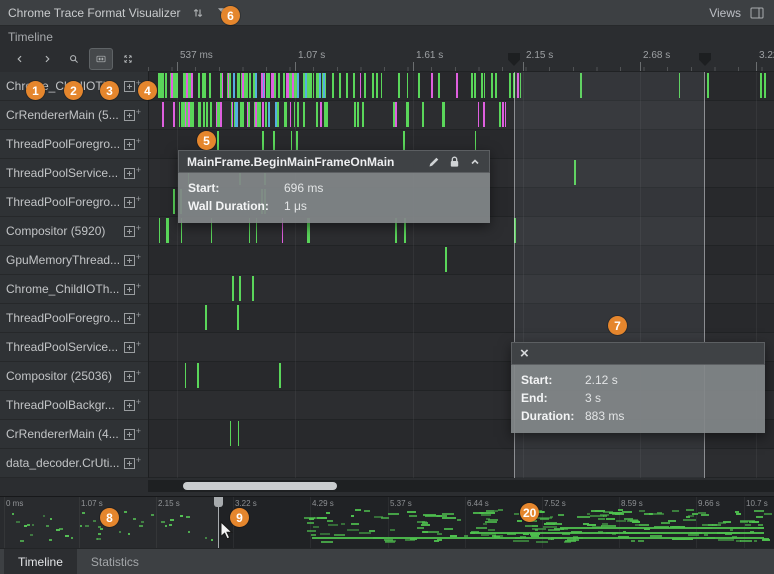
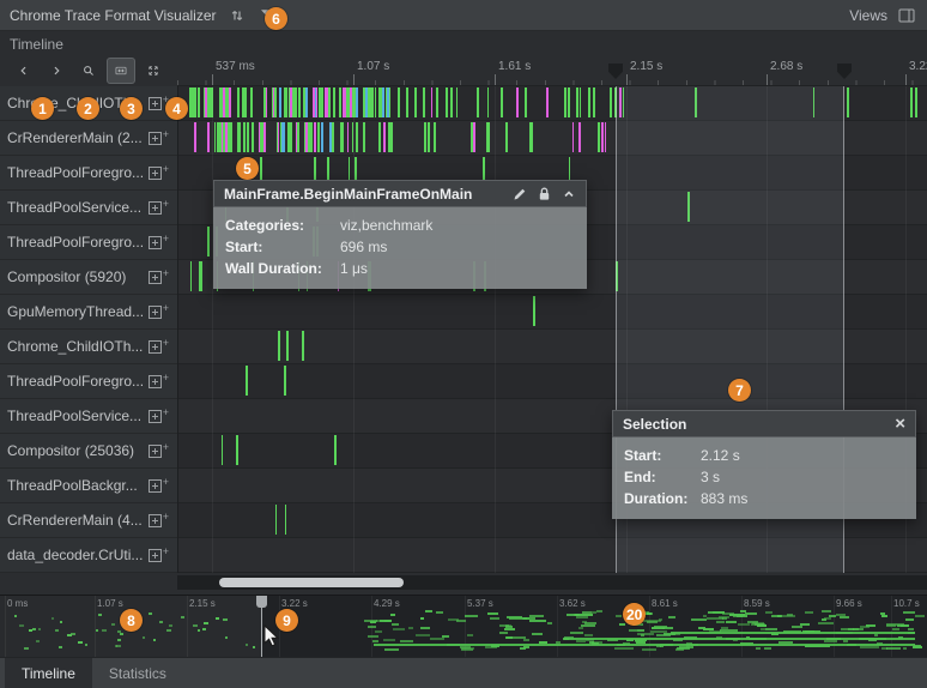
  Chrome Trace Format Visualizer
  Views
  Timeline
  537 ms
  1.07 s
  1.61 s
  2.15 s
  2.68 s
  +
- CrRendererMain (5...
+ CrRendererMain (2...
  +
  ThreadPoolForegro...
  +
  ThreadPoolService...
  +
  ThreadPoolForegro...
  +
  Compositor (5920)
  +
  GpuMemoryThread...
  +
  Chrome_ChildIOTh...
  +
  ThreadPoolForegro...
  +
  ThreadPoolService...
  +
  Compositor (25036)
  +
  ThreadPoolBackgr...
  +
  CrRendererMain (4...
  +
  data_decoder.CrUti...
  +
  0 ms
  1.07 s
  2.15 s
  3.22 s
  4.29 s
  5.37 s
- 6.44 s
+ 3.62 s
- 7.52 s
+ 8.61 s
  8.59 s
  9.66 s
  10.7 s
  Timeline
  Statistics
  MainFrame.BeginMainFrameOnMain
+ Categories:
+ viz,benchmark
  Start:
  696 ms
  Wall Duration:
  1 μs
+ Selection
  ×
  Start:
  2.12 s
  End:
  3 s
  Duration:
  883 ms
  1
  2
  3
  4
  5
  6
  7
  8
  9
  20
